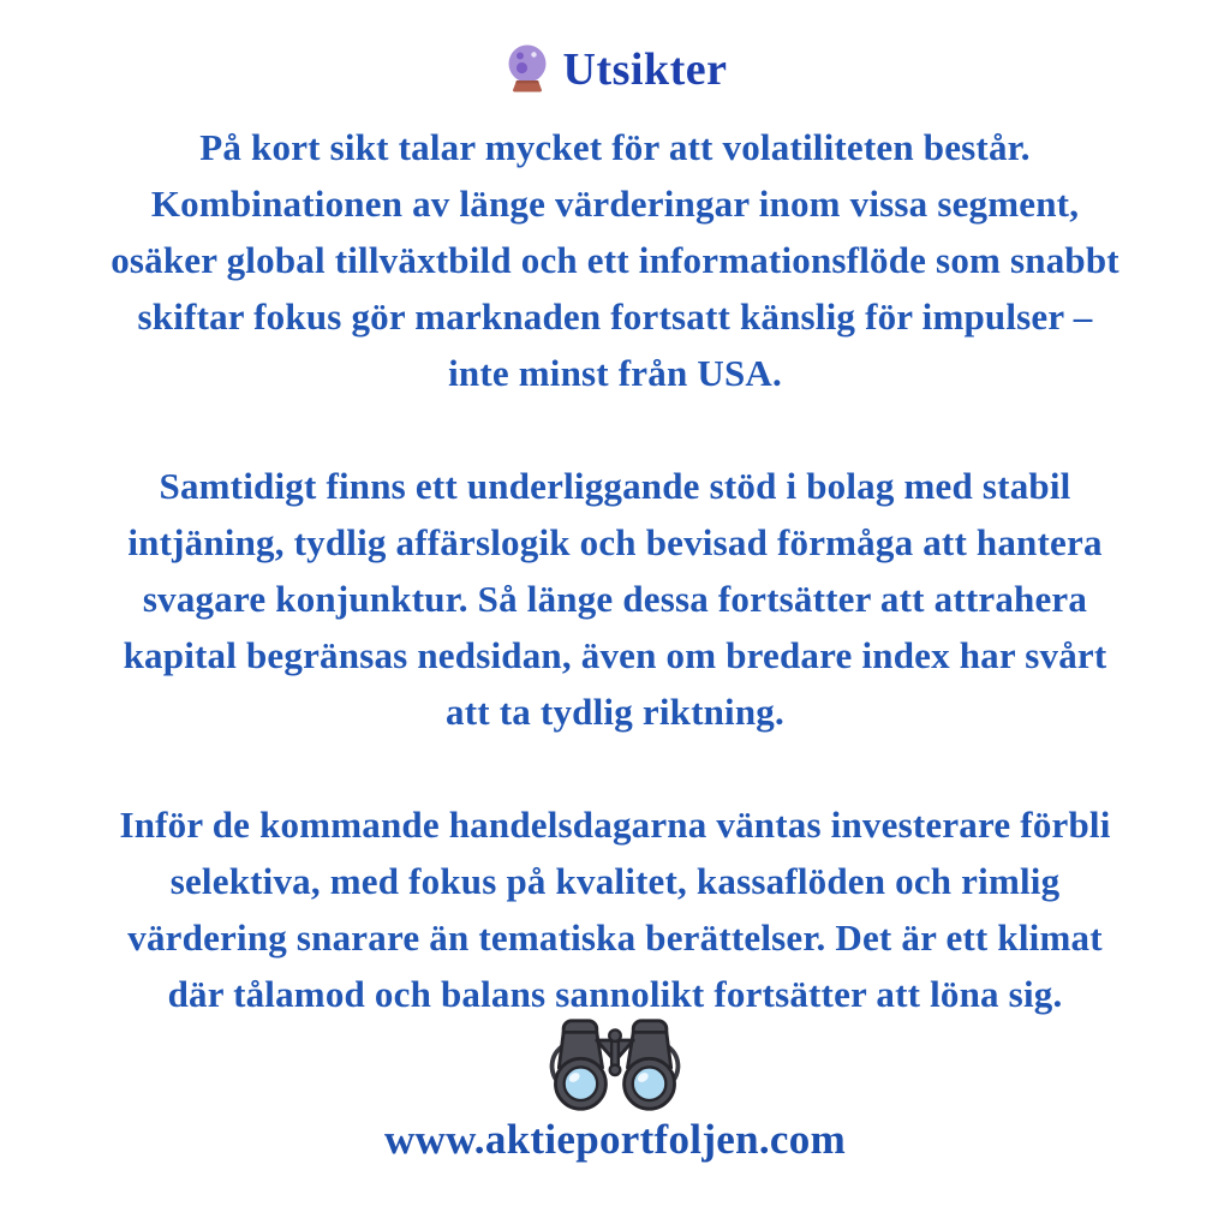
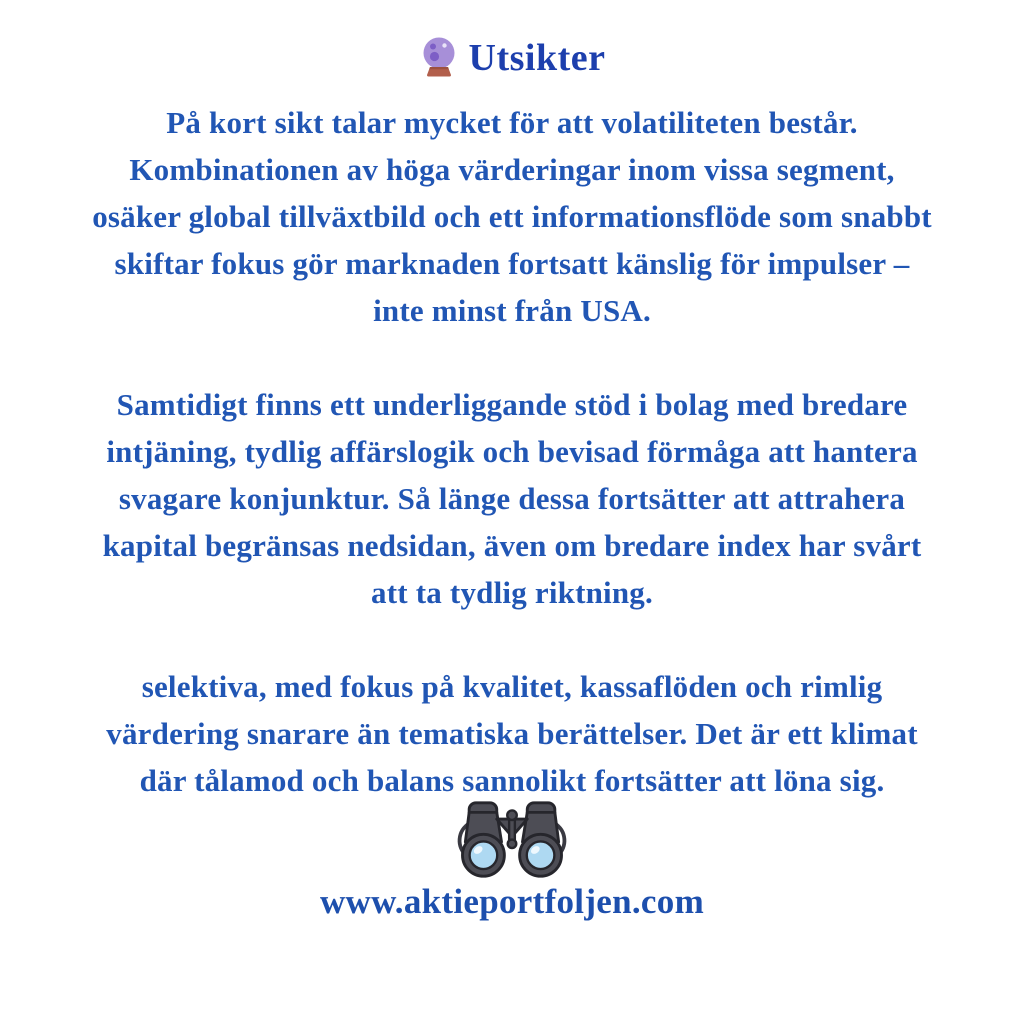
  Utsikter
  På kort sikt talar mycket för att volatiliteten består.
- Kombinationen av länge värderingar inom vissa segment,
+ Kombinationen av höga värderingar inom vissa segment,
  osäker global tillväxtbild och ett informationsflöde som snabbt
  skiftar fokus gör marknaden fortsatt känslig för impulser –
  inte minst från USA.
- Samtidigt finns ett underliggande stöd i bolag med stabil
+ Samtidigt finns ett underliggande stöd i bolag med bredare
  intjäning, tydlig affärslogik och bevisad förmåga att hantera
  svagare konjunktur. Så länge dessa fortsätter att attrahera
  kapital begränsas nedsidan, även om bredare index har svårt
  att ta tydlig riktning.
- Inför de kommande handelsdagarna väntas investerare förbli
  selektiva, med fokus på kvalitet, kassaflöden och rimlig
  värdering snarare än tematiska berättelser. Det är ett klimat
  där tålamod och balans sannolikt fortsätter att löna sig.
  www.aktieportfoljen.com
